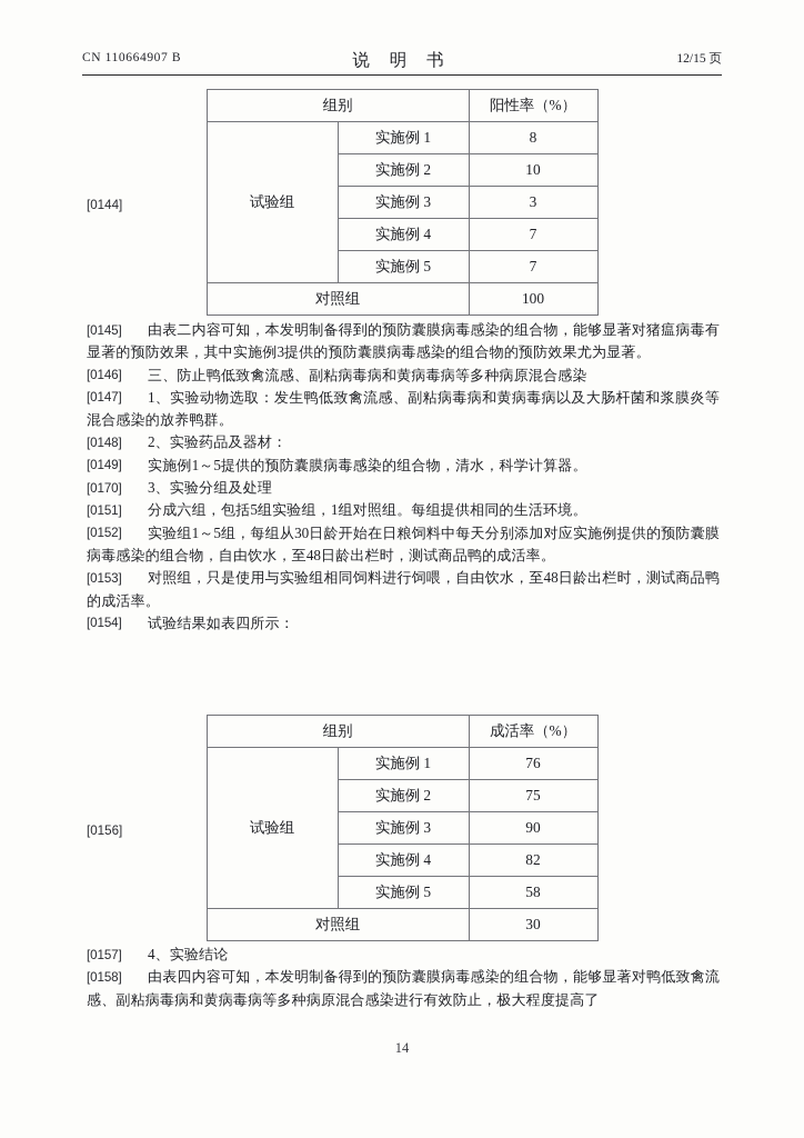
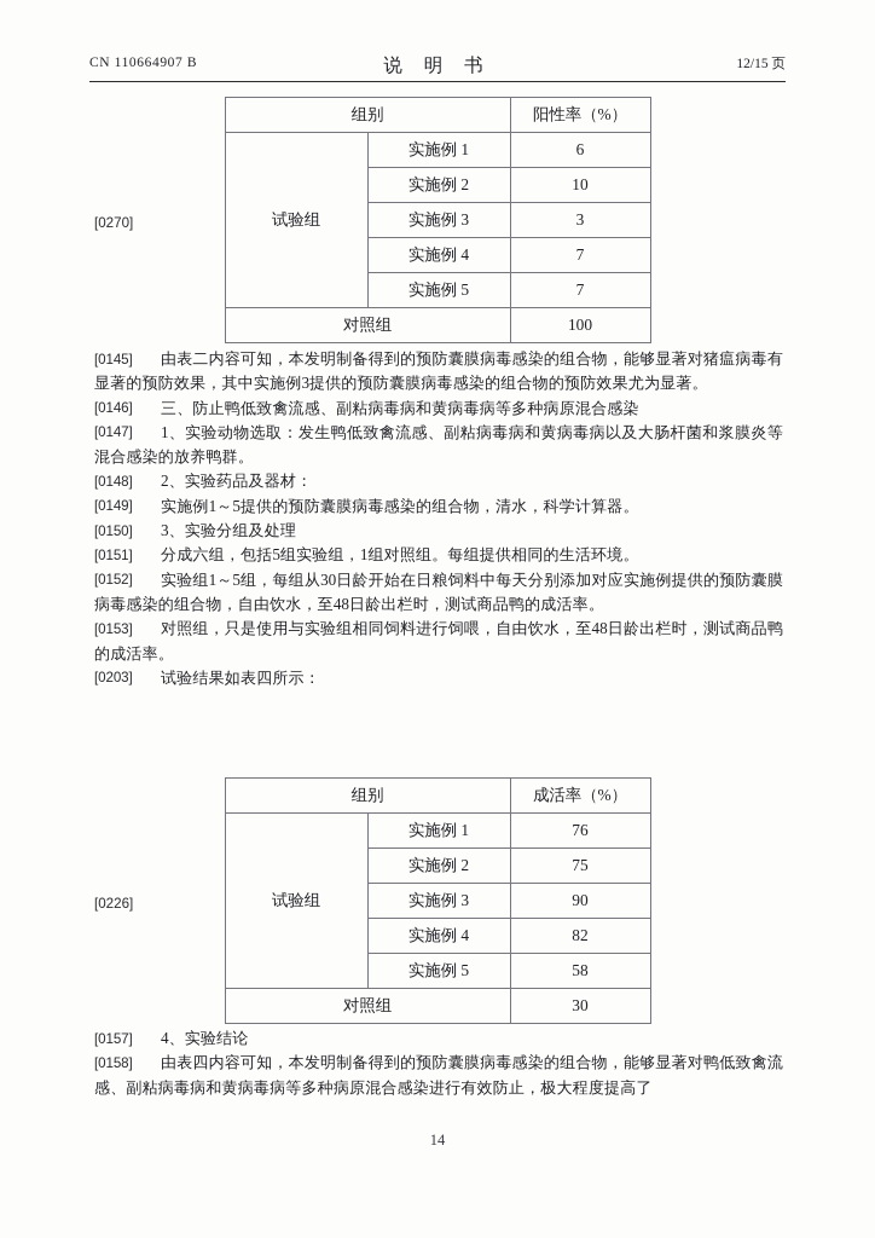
  CN 110664907 B
  说 明 书
  12/15 页
- [0144]
+ [0270]
  组别	阳性率（%）
- 试验组	实施例 1	8
+ 试验组	实施例 1	6
  实施例 2	10
  实施例 3	3
  实施例 4	7
  实施例 5	7
  对照组	100
  [0145]
  由表二内容可知，本发明制备得到的预防囊膜病毒感染的组合物，能够显著对猪瘟病毒有显著的预防效果，其中实施例3提供的预防囊膜病毒感染的组合物的预防效果尤为显著。
  [0146]
  三、防止鸭低致禽流感、副粘病毒病和黄病毒病等多种病原混合感染
  [0147]
  1、实验动物选取：发生鸭低致禽流感、副粘病毒病和黄病毒病以及大肠杆菌和浆膜炎等混合感染的放养鸭群。
  [0148]
  2、实验药品及器材：
  [0149]
  实施例1～5提供的预防囊膜病毒感染的组合物，清水，科学计算器。
- [0170]
+ [0150]
  3、实验分组及处理
  [0151]
  分成六组，包括5组实验组，1组对照组。每组提供相同的生活环境。
  [0152]
  实验组1～5组，每组从30日龄开始在日粮饲料中每天分别添加对应实施例提供的预防囊膜病毒感染的组合物，自由饮水，至48日龄出栏时，测试商品鸭的成活率。
  [0153]
  对照组，只是使用与实验组相同饲料进行饲喂，自由饮水，至48日龄出栏时，测试商品鸭的成活率。
- [0154]
+ [0203]
  试验结果如表四所示：
- [0156]
+ [0226]
  组别	成活率（%）
  试验组	实施例 1	76
  实施例 2	75
  实施例 3	90
  实施例 4	82
  实施例 5	58
  对照组	30
  [0157]
  4、实验结论
  [0158]
  由表四内容可知，本发明制备得到的预防囊膜病毒感染的组合物，能够显著对鸭低致禽流感、副粘病毒病和黄病毒病等多种病原混合感染进行有效防止，极大程度提高了
  14
